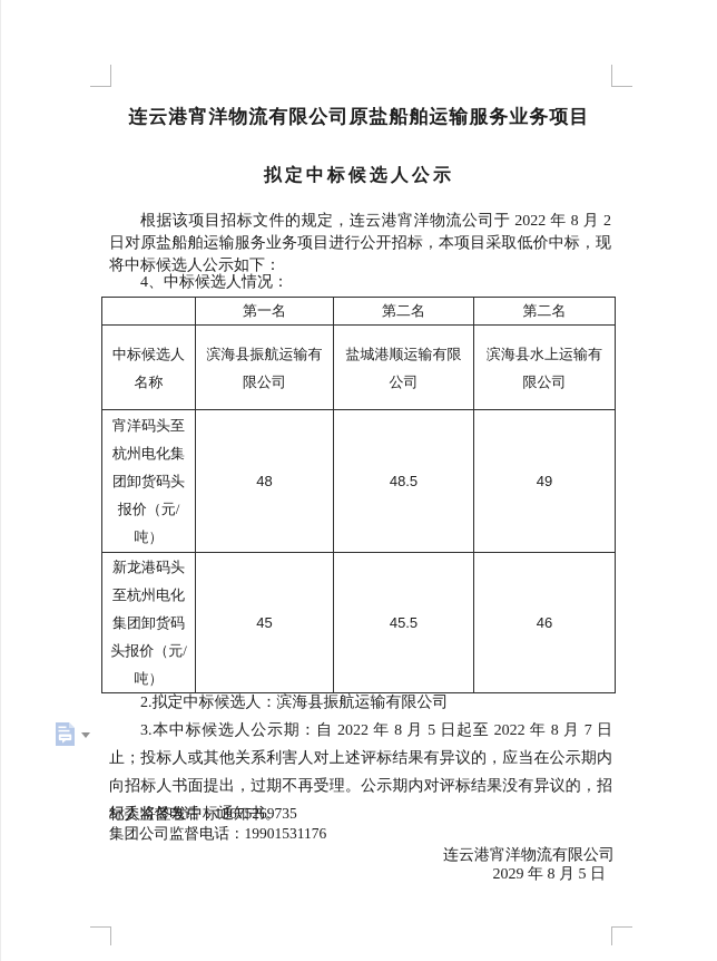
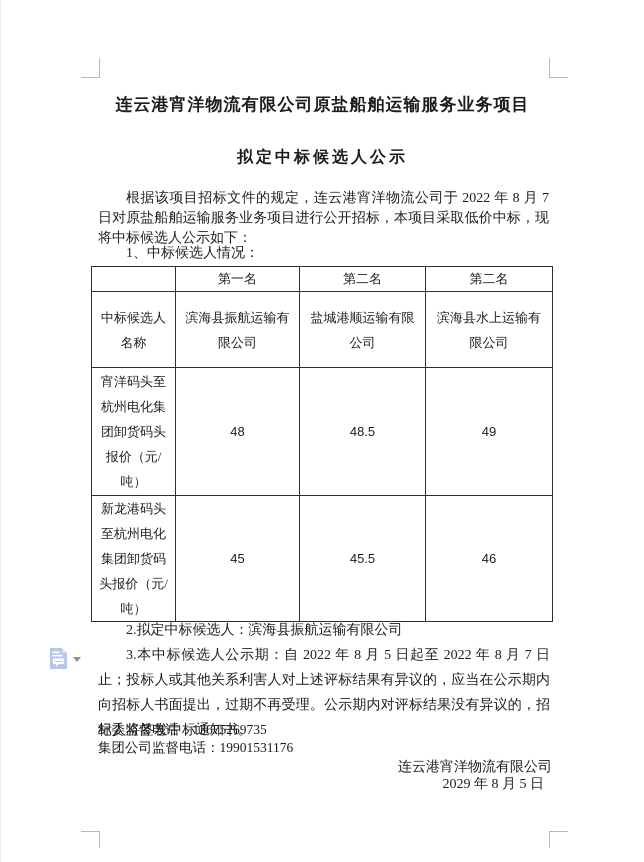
  连云港宵洋物流有限公司原盐船舶运输服务业务项目
  拟定中标候选人公示
- 根据该项目招标文件的规定，连云港宵洋物流公司于 2022 年 8 月 2 日对原盐船舶运输服务业务项目进行公开招标，本项目采取低价中标，现将中标候选人公示如下：
+ 根据该项目招标文件的规定，连云港宵洋物流公司于 2022 年 8 月 7 日对原盐船舶运输服务业务项目进行公开招标，本项目采取低价中标，现将中标候选人公示如下：
- 4、中标候选人情况：
+ 1、中标候选人情况：
  	第一名	第二名	第二名
  中标候选人 名称	滨海县振航运输有 限公司	盐城港顺运输有限 公司	滨海县水上运输有 限公司
  宵洋码头至 杭州电化集 团卸货码头 报价（元/ 吨）	48	48.5	49
  新龙港码头 至杭州电化 集团卸货码 头报价（元/ 吨）	45	45.5	46
  2.拟定中标候选人：滨海县振航运输有限公司
  3.本中标候选人公示期：自 2022 年 8 月 5 日起至 2022 年 8 月 7 日止；投标人或其他关系利害人对上述评标结果有异议的，应当在公示期内向招标人书面提出，过期不再受理。公示期内对评标结果没有异议的，招标人将签发中标通知书。
  纪委监督电话：13675269735
  集团公司监督电话：19901531176
  连云港宵洋物流有限公司
  2029 年 8 月 5 日
